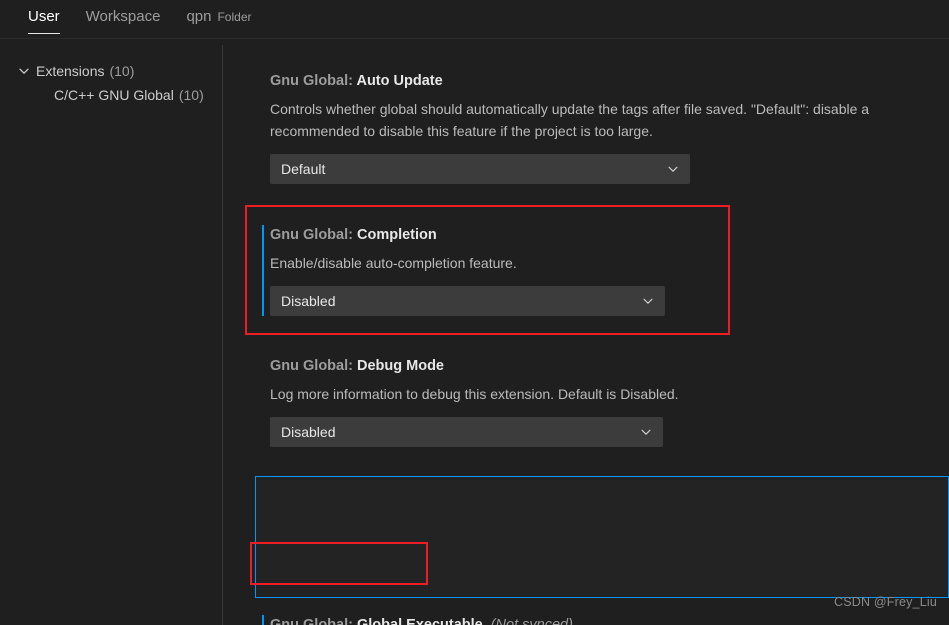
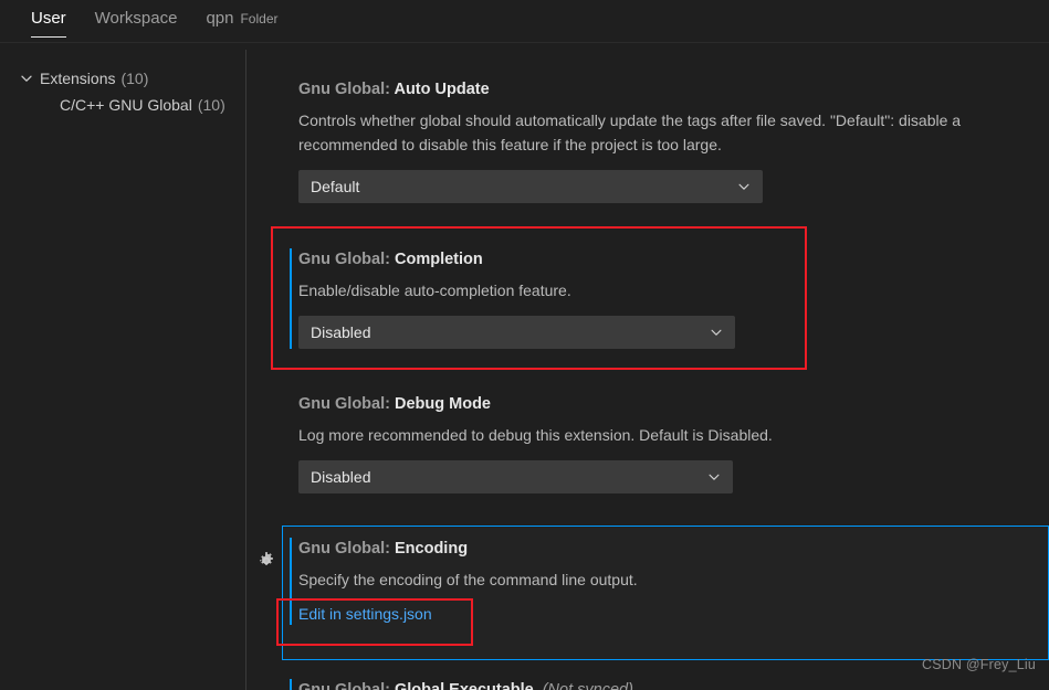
  User
  Workspace
  qpn Folder
  Extensions
  (10)
  C/C++ GNU Global
  (10)
  Gnu Global: Auto Update
  Controls whether global should automatically update the tags after file saved. "Default": disable a
  recommended to disable this feature if the project is too large.
  Default
  Gnu Global: Completion
  Enable/disable auto-completion feature.
  Disabled
  Gnu Global: Debug Mode
- Log more information to debug this extension. Default is Disabled.
+ Log more recommended to debug this extension. Default is Disabled.
  Disabled
+ Gnu Global: Encoding
+ Specify the encoding of the command line output.
+ Edit in settings.json
  CSDN @Frey_Liu
